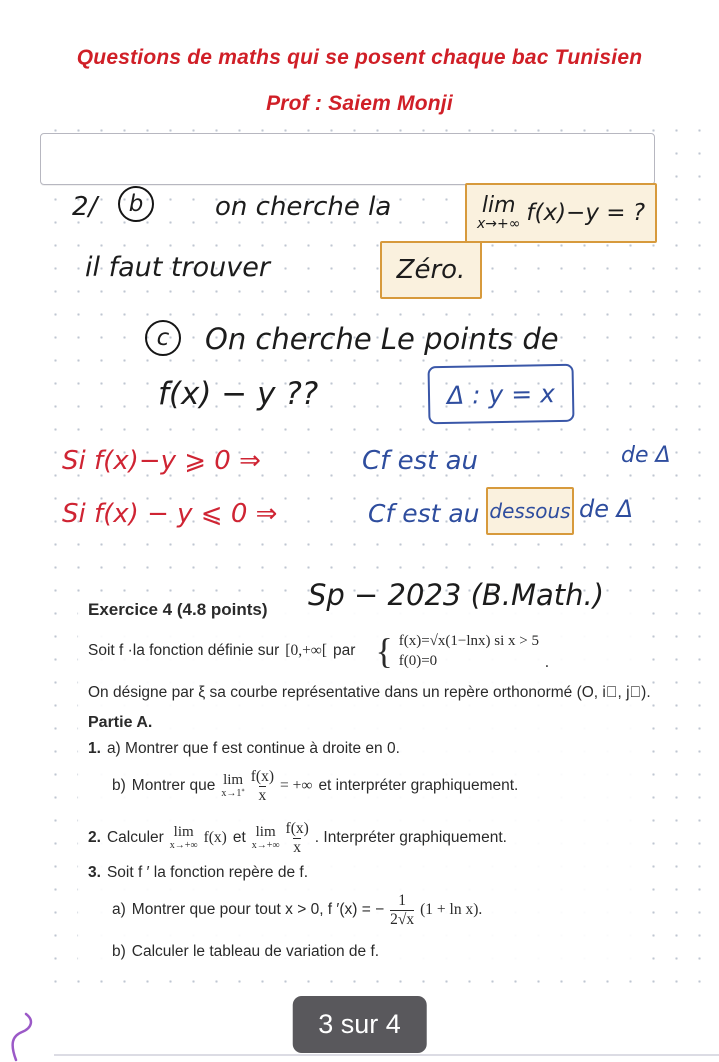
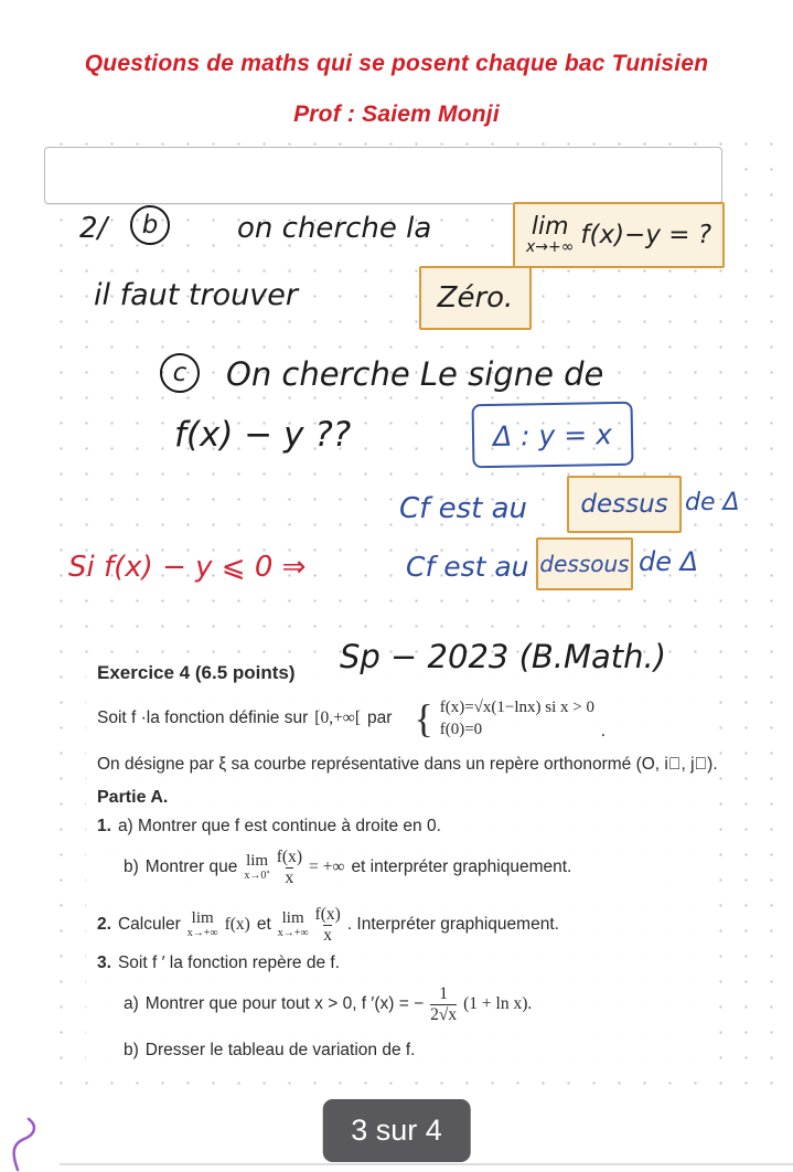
  Questions de maths qui se posent chaque bac Tunisien
  Prof : Saiem Monji
  2/
  b
  on cherche la
  lim
  x→+∞
  f(x)−y = ?
  il faut trouver
  Zéro.
  c
- On cherche Le points de
+ On cherche Le signe de
  f(x) − y ??
  Δ : y = x
- Si f(x)−y ⩾ 0 ⇒
  Cf est au
+ dessus
  de Δ
  Si f(x) − y ⩽ 0 ⇒
  Cf est au
  dessous
  de Δ
  Sp − 2023 (B.Math.)
- Exercice 4 (4.8 points)
+ Exercice 4 (6.5 points)
  Soit f ·la fonction définie sur
  [0,+∞[
  par
  {
- f(x)=√x(1−lnx) si x > 5
+ f(x)=√x(1−lnx) si x > 0
  f(0)=0
  .
  On désigne par ξ sa courbe représentative dans un repère orthonormé (O, i⃗, j⃗).
  Partie A.
  1.
  a) Montrer que f est continue à droite en 0.
  b)
  Montrer que
  lim
- x→1⁺
+ x→0⁺
  f(x)
  x
  = +∞
  et interpréter graphiquement.
  2.
  Calculer
  lim
  x→+∞
  f(x)
  et
  lim
  x→+∞
  f(x)
  x
  . Interpréter graphiquement.
  3.
  Soit f ′ la fonction repère de f.
  a)
  Montrer que pour tout x > 0, f ′(x) = −
  1
  2√x
  (1 + ln x).
  b)
- Calculer le tableau de variation de f.
+ Dresser le tableau de variation de f.
  3 sur 4
